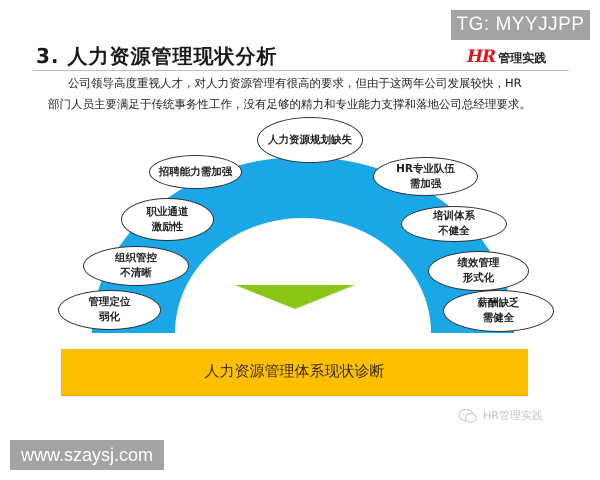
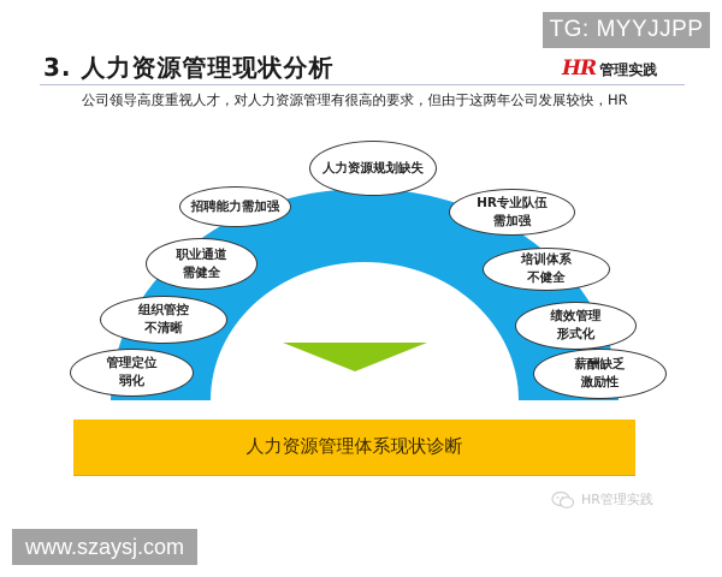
  TG: MYYJJPP
  3. 人力资源管理现状分析
  HR
  管理实践
  公司领导高度重视人才，对人力资源管理有很高的要求，但由于这两年公司发展较快，HR
- 部门人员主要满足于传统事务性工作，没有足够的精力和专业能力支撑和落地公司总经理要求。
  人力资源规划缺失
  招聘能力需加强
  职业通道
- 激励性
+ 需健全
  组织管控
  不清晰
  管理定位
  弱化
  HR专业队伍
  需加强
  培训体系
  不健全
  绩效管理
  形式化
  薪酬缺乏
- 需健全
+ 激励性
  人力资源管理体系现状诊断
  HR管理实践
  www.szaysj.com
